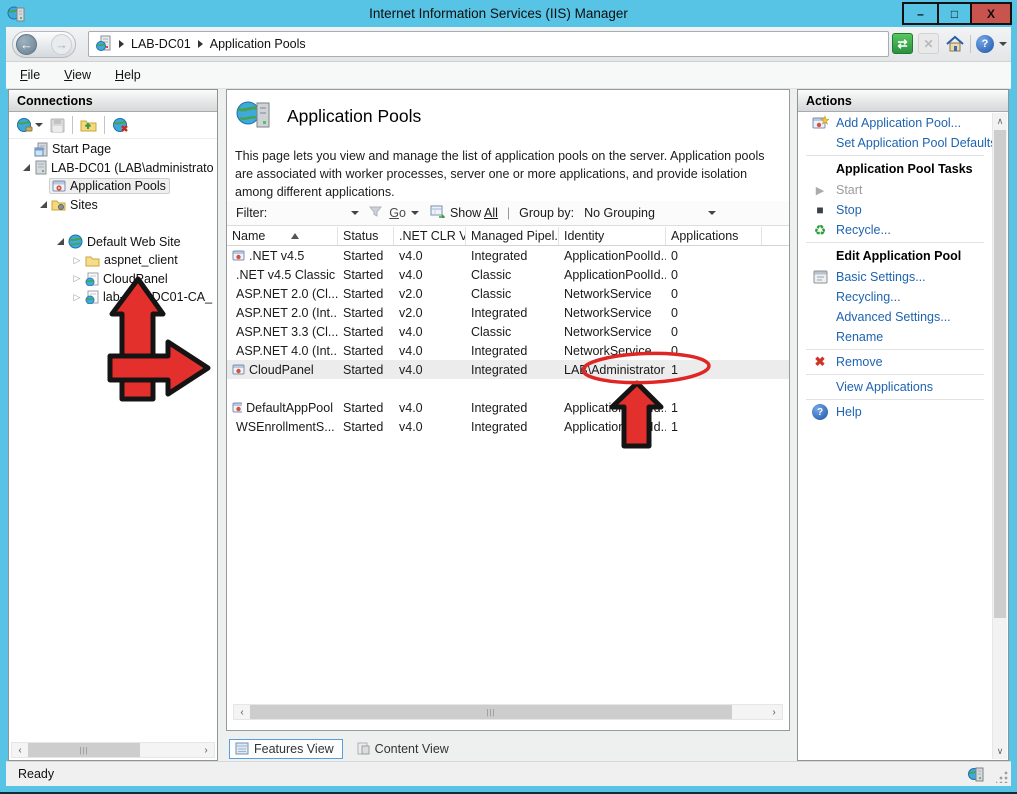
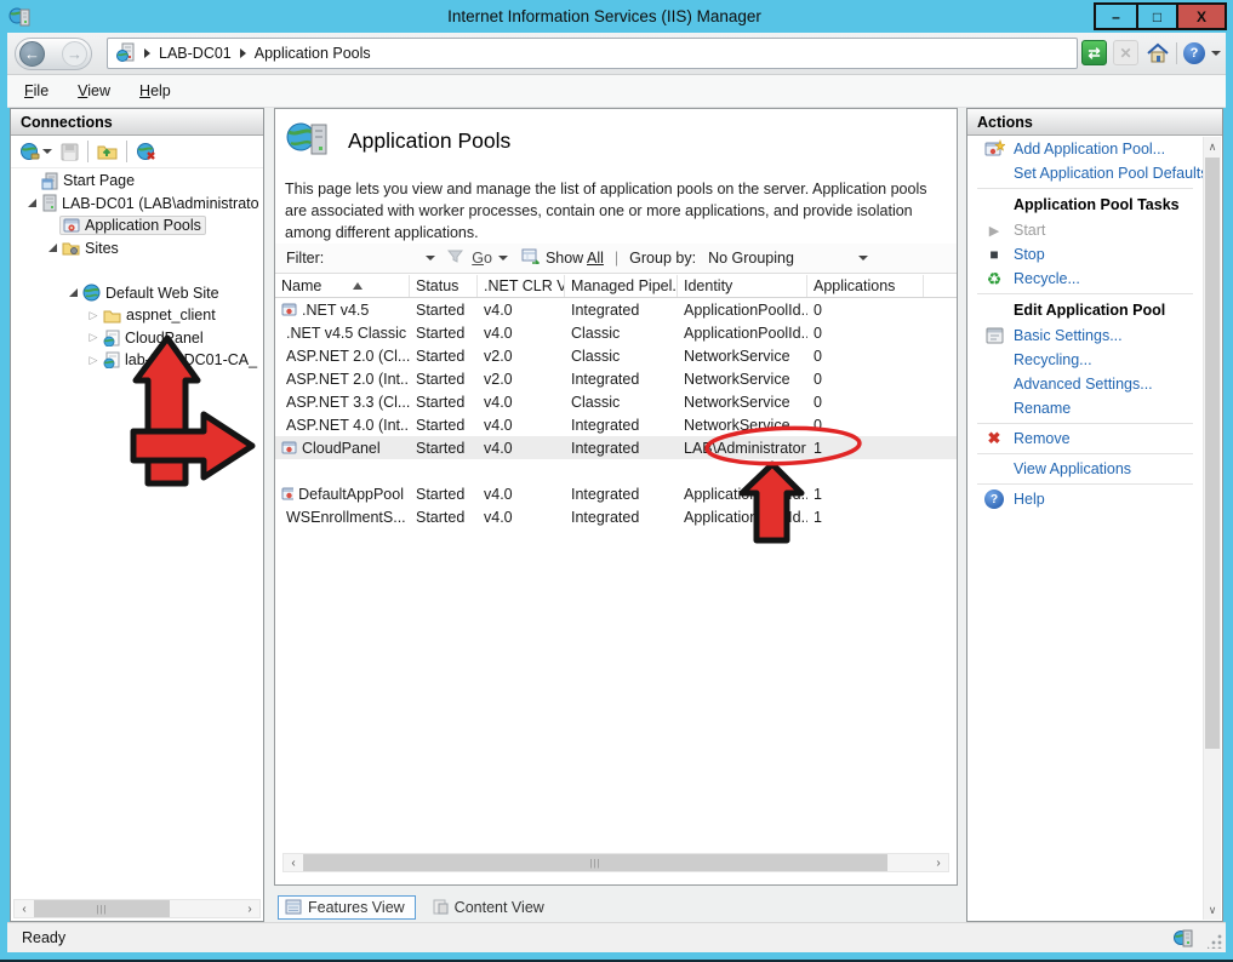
  Internet Information Services (IIS) Manager
  –
  □
  X
  ←
  →
  LAB-DC01
  Application Pools
  ⇄
  ✕
  ?
  File
  View
  Help
  Connections
  Start Page
  LAB-DC01 (LAB\administrato
  Application Pools
  Sites
  Default Web Site
  aspnet_client
  Cloudanel
  ‹
  |||
  ›
  Application Pools
- This page lets you view and manage the list of application pools on the server. Application pools are associated with worker processes, server one or more applications, and provide isolation among different applications.
+ This page lets you view and manage the list of application pools on the server. Application pools are associated with worker processes, contain one or more applications, and provide isolation among different applications.
  Filter:
  Go
  Show All
  |
  Group by:
  No Grouping
  Name
  Status
  .NET CLR V
  Managed Pipel.
  Identity
  Applications
  .NET v4.5
  Started
  v4.0
  Integrated
  ApplicationPoolId..
  0
  .NET v4.5 Classic
  Started
  v4.0
  Classic
  ApplicationPoolId..
  0
  ASP.NET 2.0 (Cl...
  Started
  v2.0
  Classic
  NetworkService
  0
  ASP.NET 2.0 (Int..
  Started
  v2.0
  Integrated
  NetworkService
  0
  ASP.NET 3.3 (Cl...
  Started
  v4.0
  Classic
  NetworkService
  0
  ASP.NET 4.0 (Int..
  Started
  v4.0
  Integrated
  NetworkService
  0
  CloudPanel
  Started
  v4.0
  Integrated
  LA\Administrator
  1
  DefaultAppPool
  Started
  v4.0
  Integrated
  1
  WSEnrollmentS...
  Started
  v4.0
  Integrated
  ApplicatioId..
  1
  ‹
  |||
  ›
  Features View
  Content View
  Actions
  Add Application Pool...
  Set Application Pool Default
  Application Pool Tasks
  ▶
  Start
  ■
  Stop
  ♻
  Recycle...
  Edit Application Pool
  Basic Settings...
  Recycling...
  Advanced Settings...
  Rename
  ✖
  Remove
  View Applications
  ?
  Help
  ∧
  ∨
  Ready
